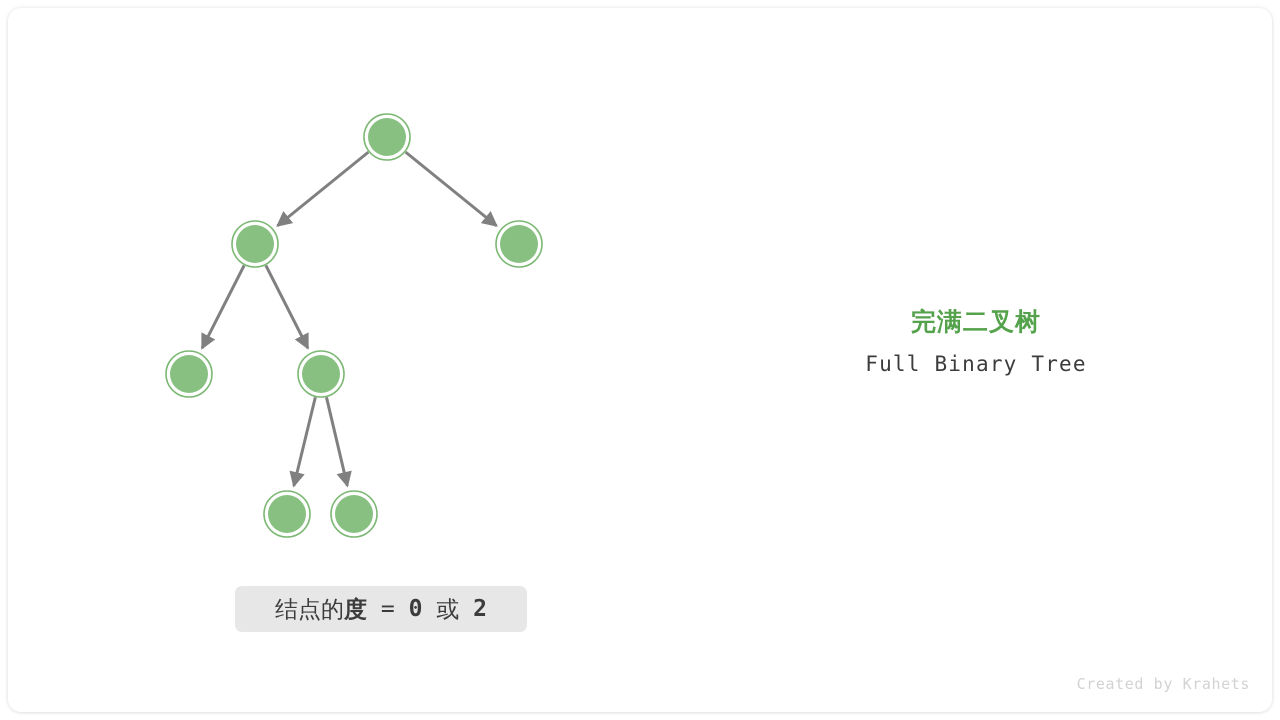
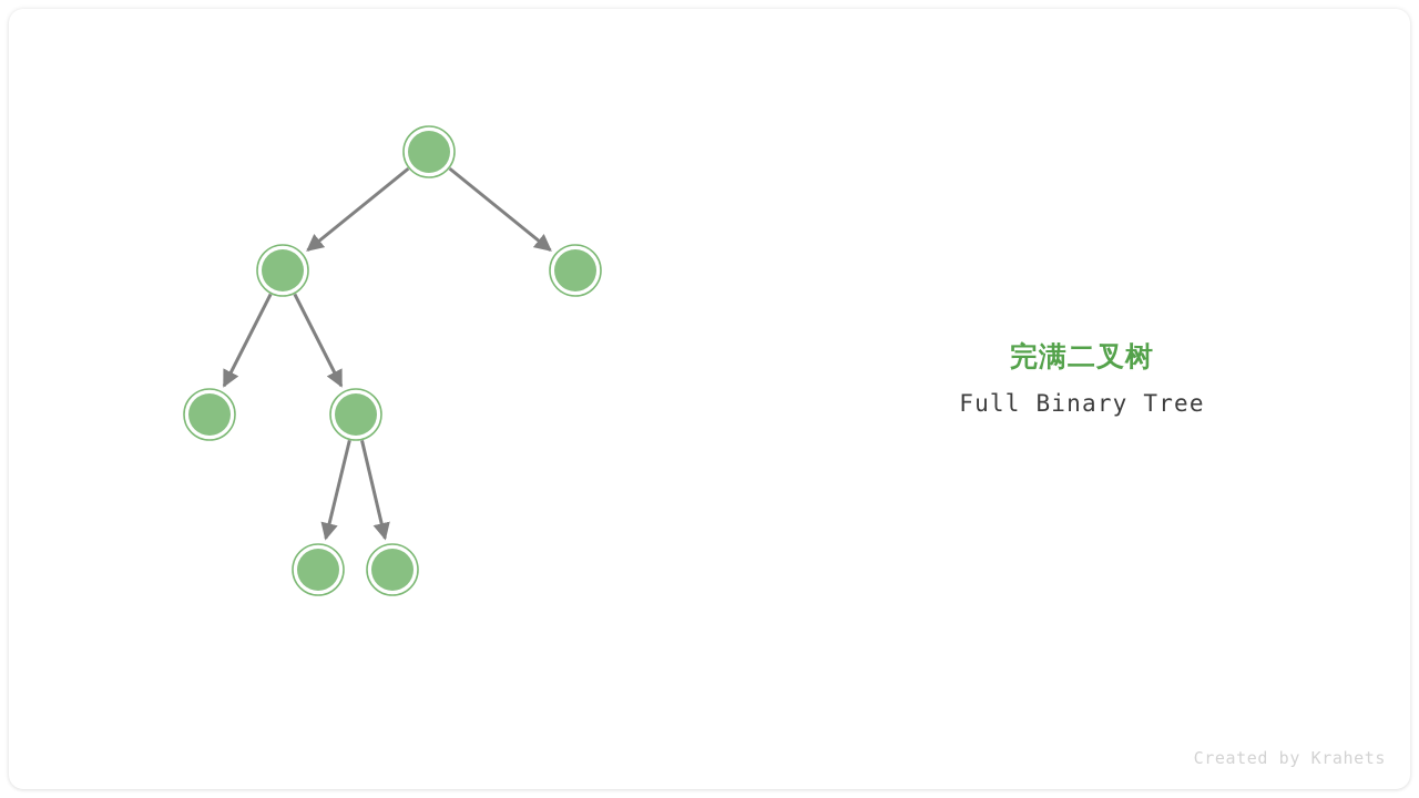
  完满二叉树
  Full Binary Tree
- 结点的
- 度
- =
- 0
- 或
- 2
  Created by Krahets
